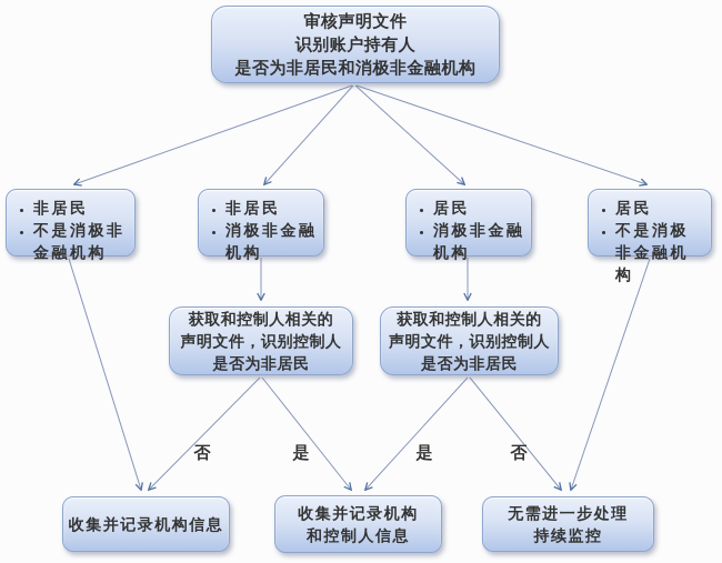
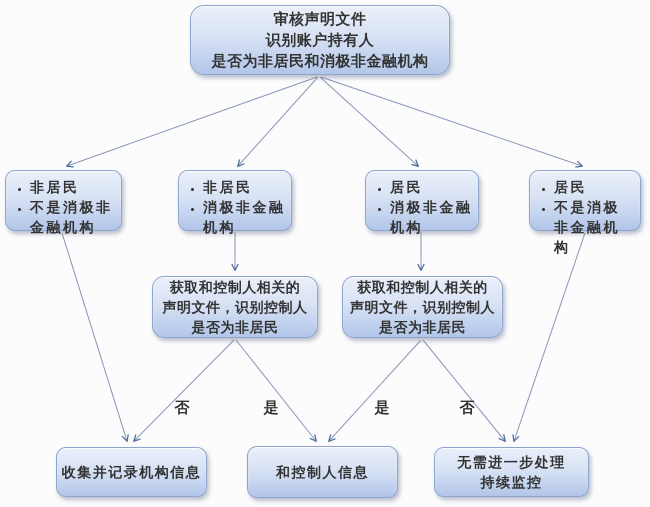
  审核声明文件
  识别账户持有人
  是否为非居民和消极非金融机构
  非居民
  不是消极非金融机构
  非居民
  消极非金融机构
  居民
  消极非金融机构
  居民
  不是消极非金融机构
  获取和控制人相关的
  声明文件，识别控制人
  是否为非居民
  获取和控制人相关的
  声明文件，识别控制人
  是否为非居民
  否
  是
  是
  否
  收集并记录机构信息
- 收集并记录机构
  和控制人信息
  无需进一步处理
  持续监控
